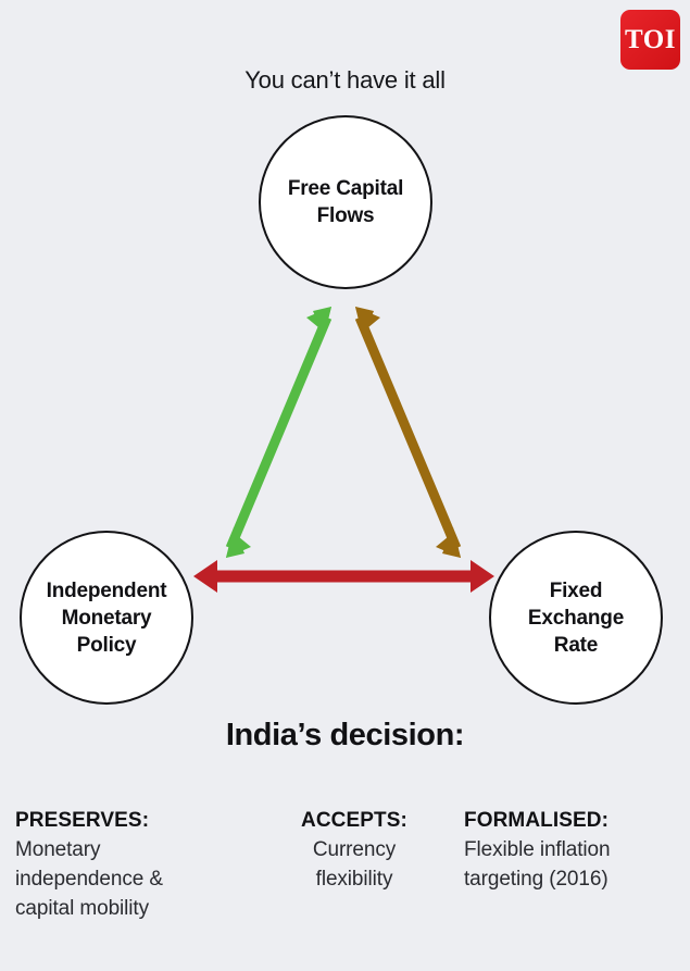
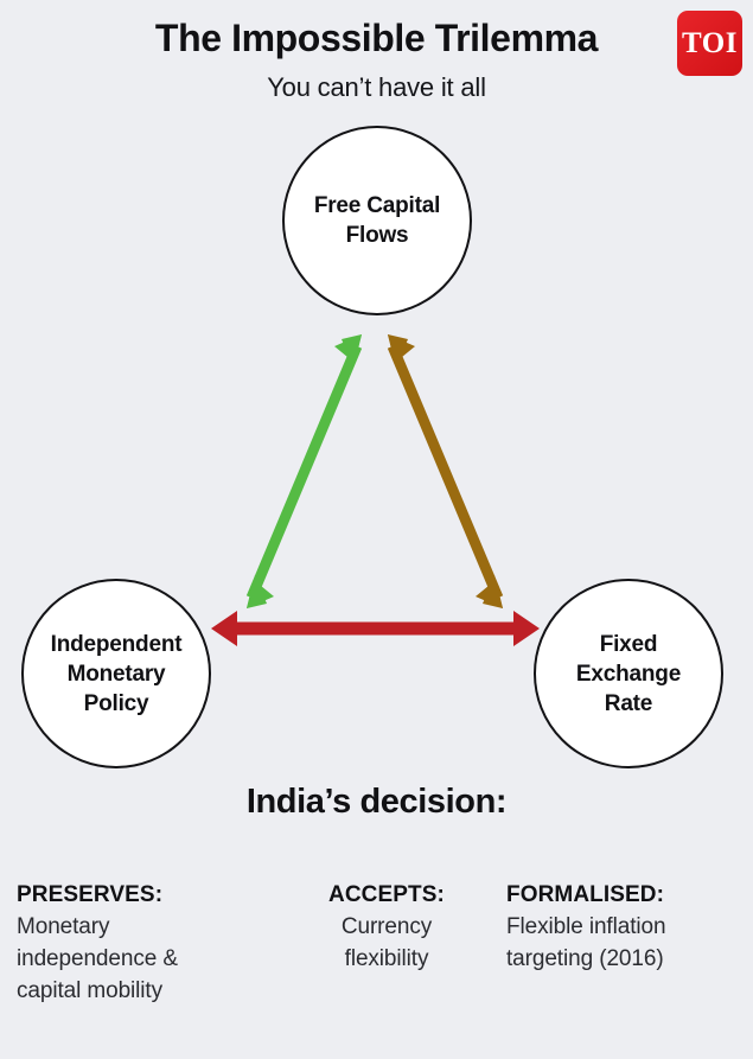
+ The Impossible Trilemma
  You can’t have it all
  TOI
  Free Capital
  Flows
  Independent
  Monetary
  Policy
  Fixed
  Exchange
  Rate
  India’s decision:
  PRESERVES:
  Monetary
  independence &
  capital mobility
  ACCEPTS:
  Currency
  flexibility
  FORMALISED:
  Flexible inflation
  targeting (2016)
